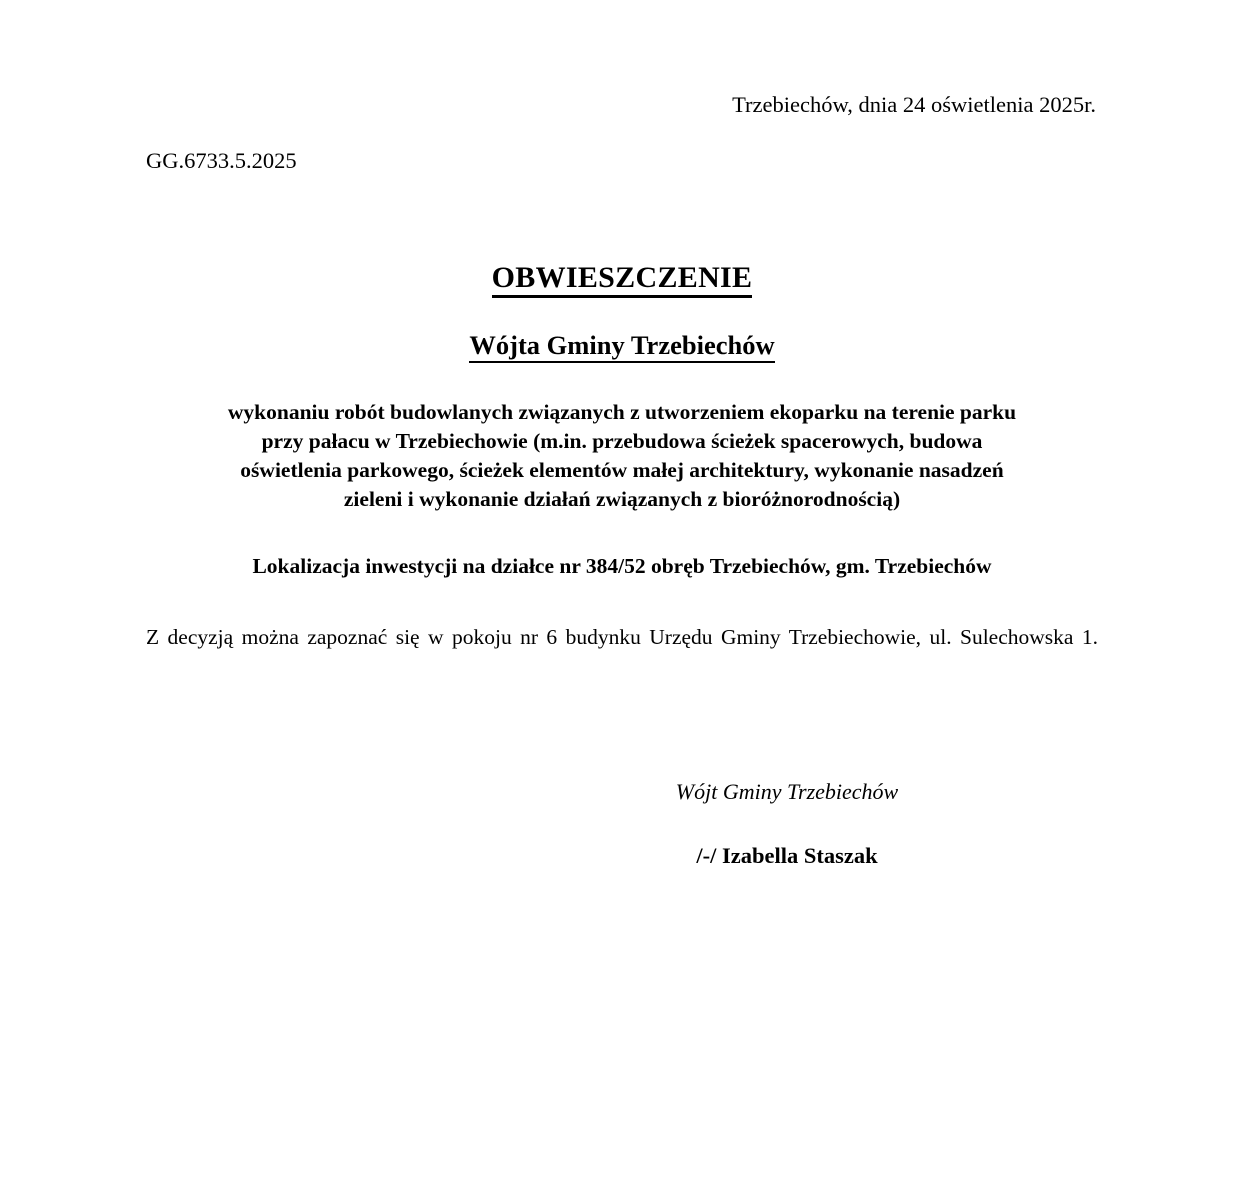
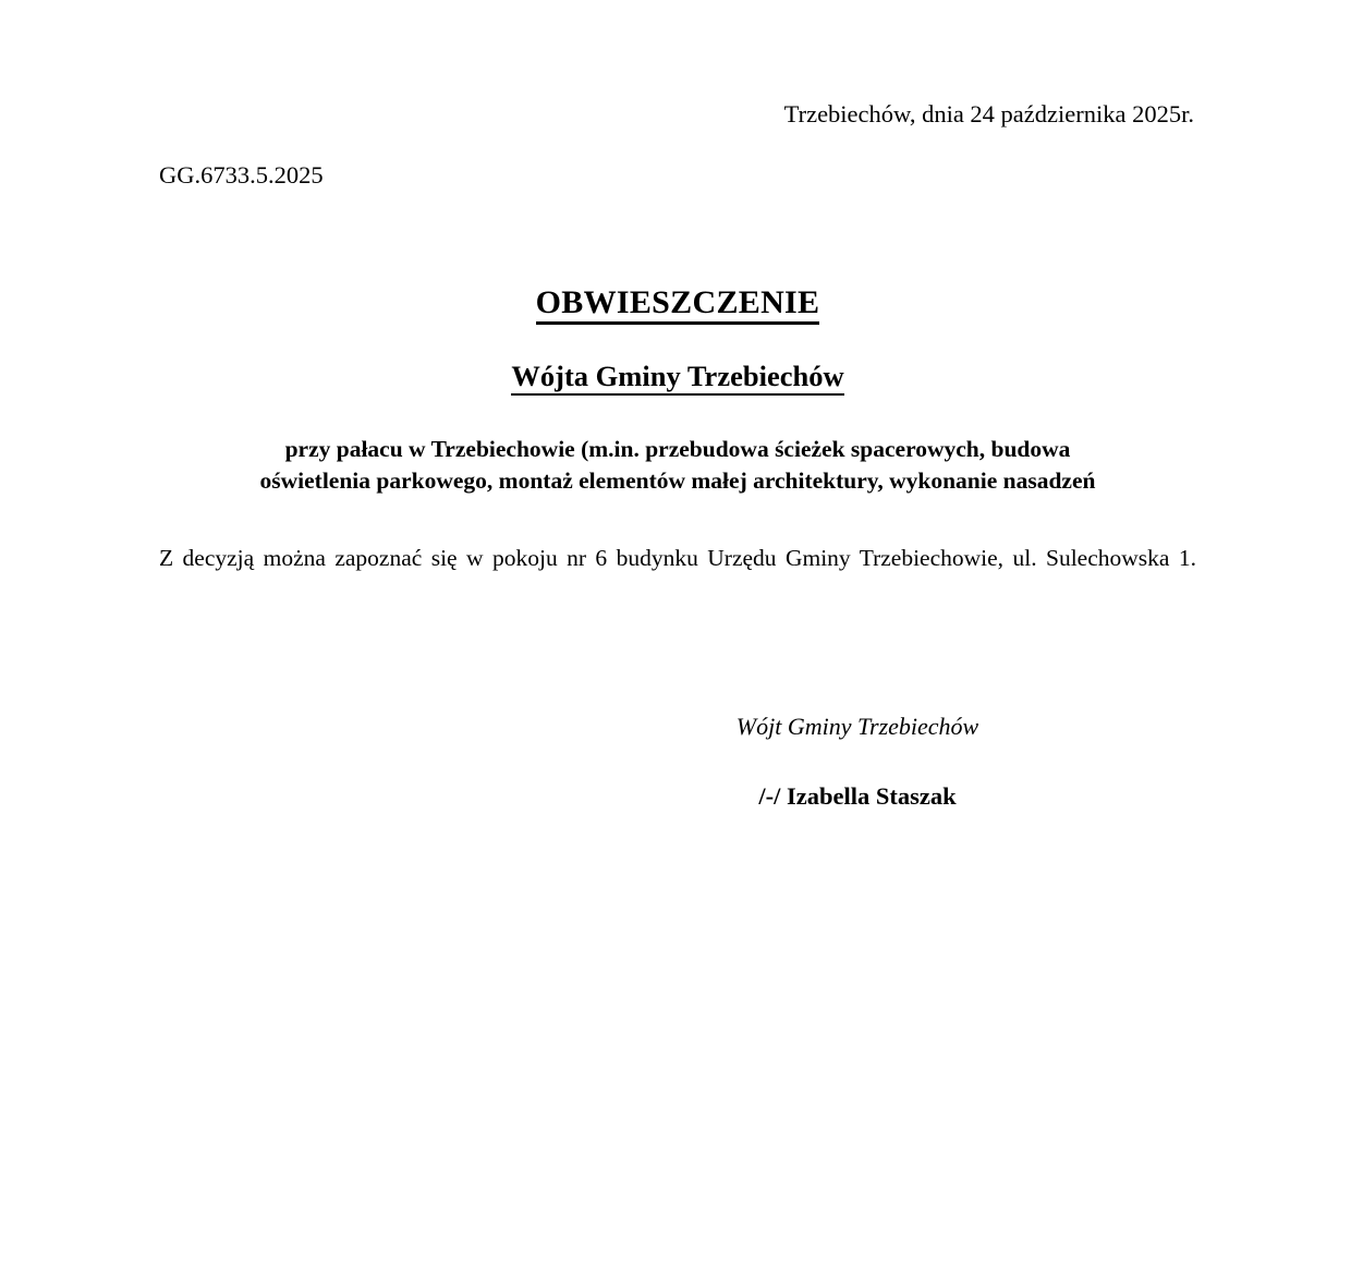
- Trzebiechów, dnia 24 oświetlenia 2025r.
+ Trzebiechów, dnia 24 października 2025r.
  GG.6733.5.2025
  OBWIESZCZENIE
  Wójta Gminy Trzebiechów
- wykonaniu robót budowlanych związanych z utworzeniem ekoparku na terenie parku
  przy pałacu w Trzebiechowie (m.in. przebudowa ścieżek spacerowych, budowa
- oświetlenia parkowego, ścieżek elementów małej architektury, wykonanie nasadzeń
+ oświetlenia parkowego, montaż elementów małej architektury, wykonanie nasadzeń
- zieleni i wykonanie działań związanych z bioróżnorodnością)
- Lokalizacja inwestycji na działce nr 384/52 obręb Trzebiechów, gm. Trzebiechów
  Z decyzją można zapoznać się w pokoju nr 6 budynku Urzędu Gminy Trzebiechowie, ul. Sulechowska 1.
  Wójt Gminy Trzebiechów
  /-/ Izabella Staszak
